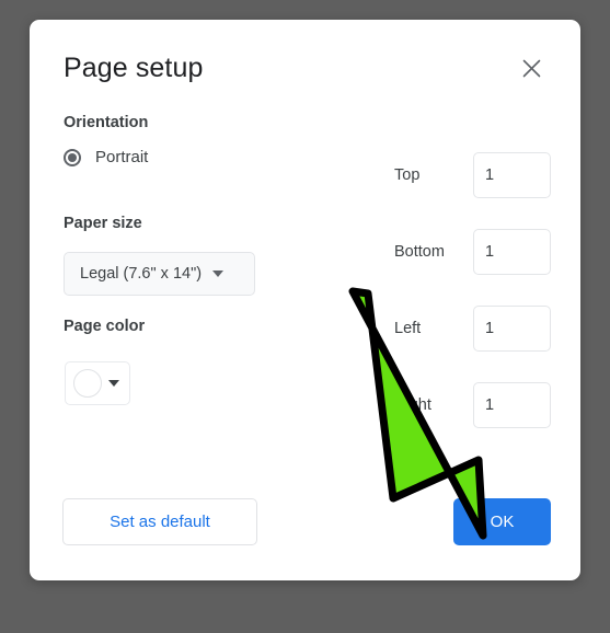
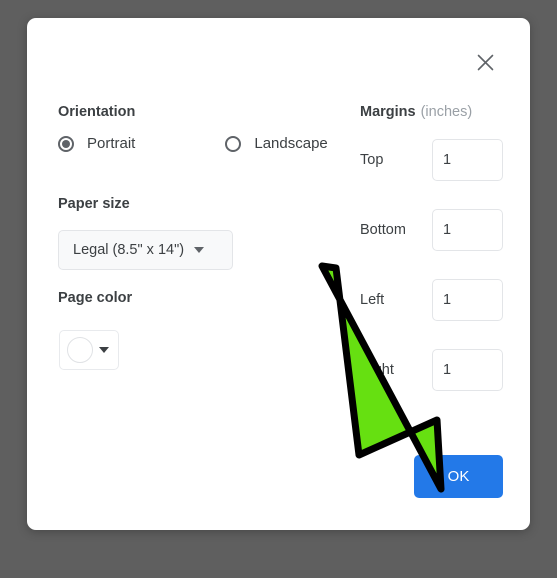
- Page setup
  Orientation
  Portrait
+ Landscape
  Paper size
- Legal (7.6" x 14")
+ Legal (8.5" x 14")
  Page color
+ Margins (inches)
  Top
  1
  Bottom
  1
  Left
  1
  1
- Set as default
  OK
